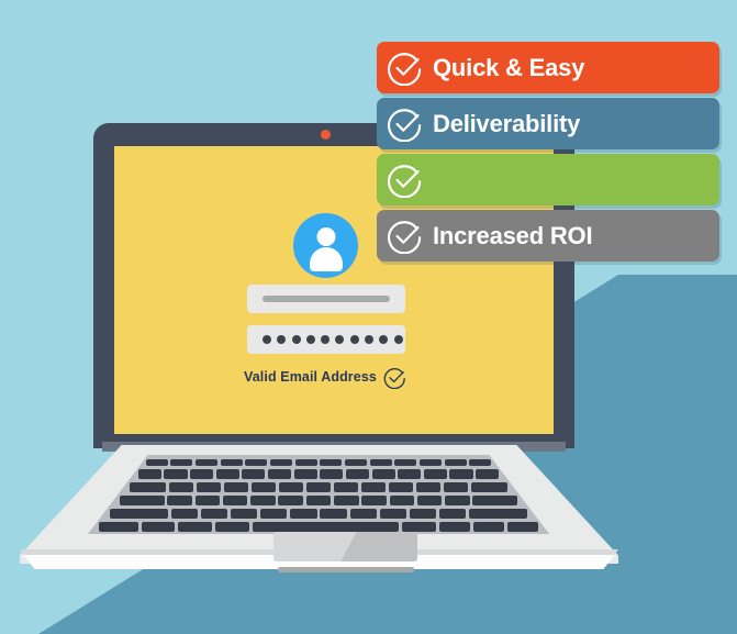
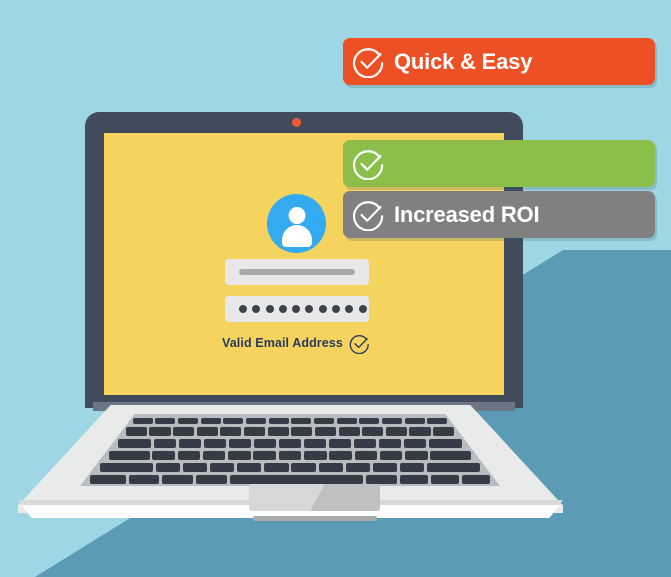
  Valid Email Address
  Quick & Easy
- Deliverability
  Increased ROI
